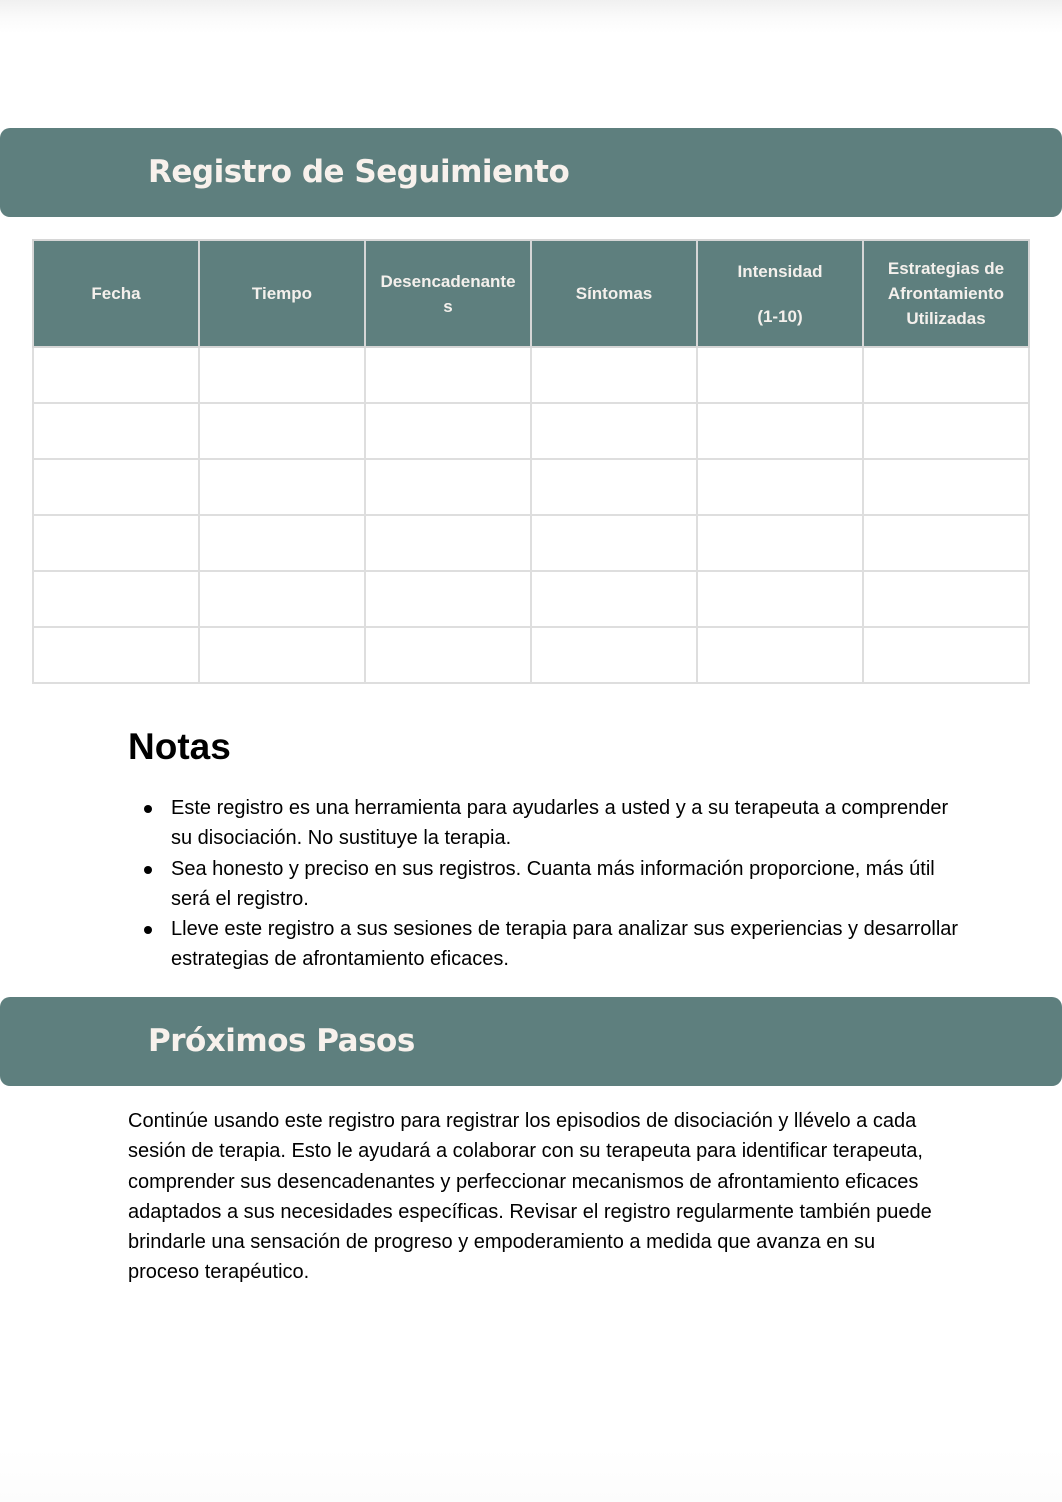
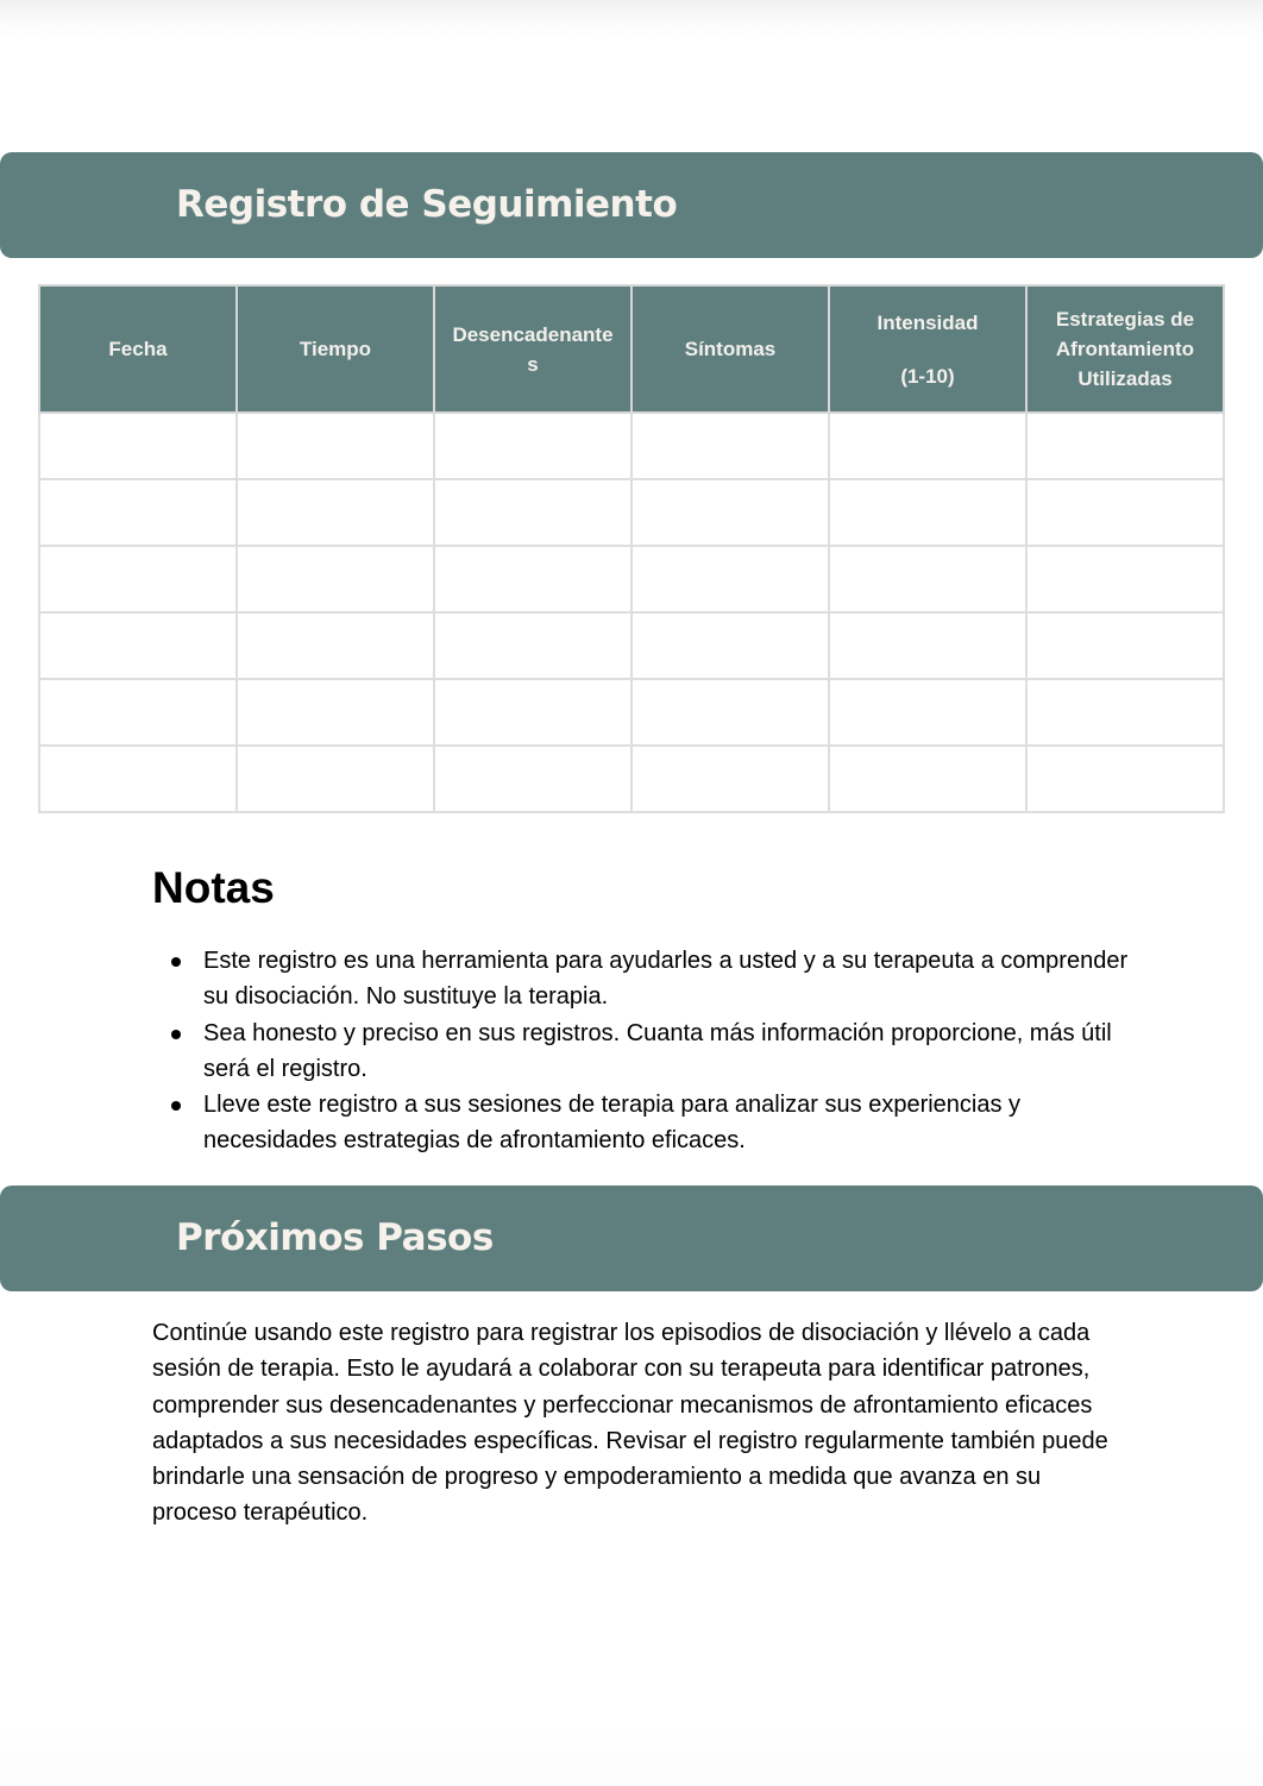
  Registro de Seguimiento
  Fecha	Tiempo	Desencadenantes	Síntomas	Intensidad (1-10)	Estrategias de Afrontamiento Utilizadas
  Notas
  Este registro es una herramienta para ayudarles a usted y a su terapeuta a comprender su disociación. No sustituye la terapia.
  Sea honesto y preciso en sus registros. Cuanta más información proporcione, más útil será el registro.
- Lleve este registro a sus sesiones de terapia para analizar sus experiencias y desarrollar estrategias de afrontamiento eficaces.
+ Lleve este registro a sus sesiones de terapia para analizar sus experiencias y necesidades estrategias de afrontamiento eficaces.
  Próximos Pasos
- Continúe usando este registro para registrar los episodios de disociación y llévelo a cada sesión de terapia. Esto le ayudará a colaborar con su terapeuta para identificar terapeuta, comprender sus desencadenantes y perfeccionar mecanismos de afrontamiento eficaces adaptados a sus necesidades específicas. Revisar el registro regularmente también puede brindarle una sensación de progreso y empoderamiento a medida que avanza en su proceso terapéutico.
+ Continúe usando este registro para registrar los episodios de disociación y llévelo a cada sesión de terapia. Esto le ayudará a colaborar con su terapeuta para identificar patrones, comprender sus desencadenantes y perfeccionar mecanismos de afrontamiento eficaces adaptados a sus necesidades específicas. Revisar el registro regularmente también puede brindarle una sensación de progreso y empoderamiento a medida que avanza en su proceso terapéutico.
